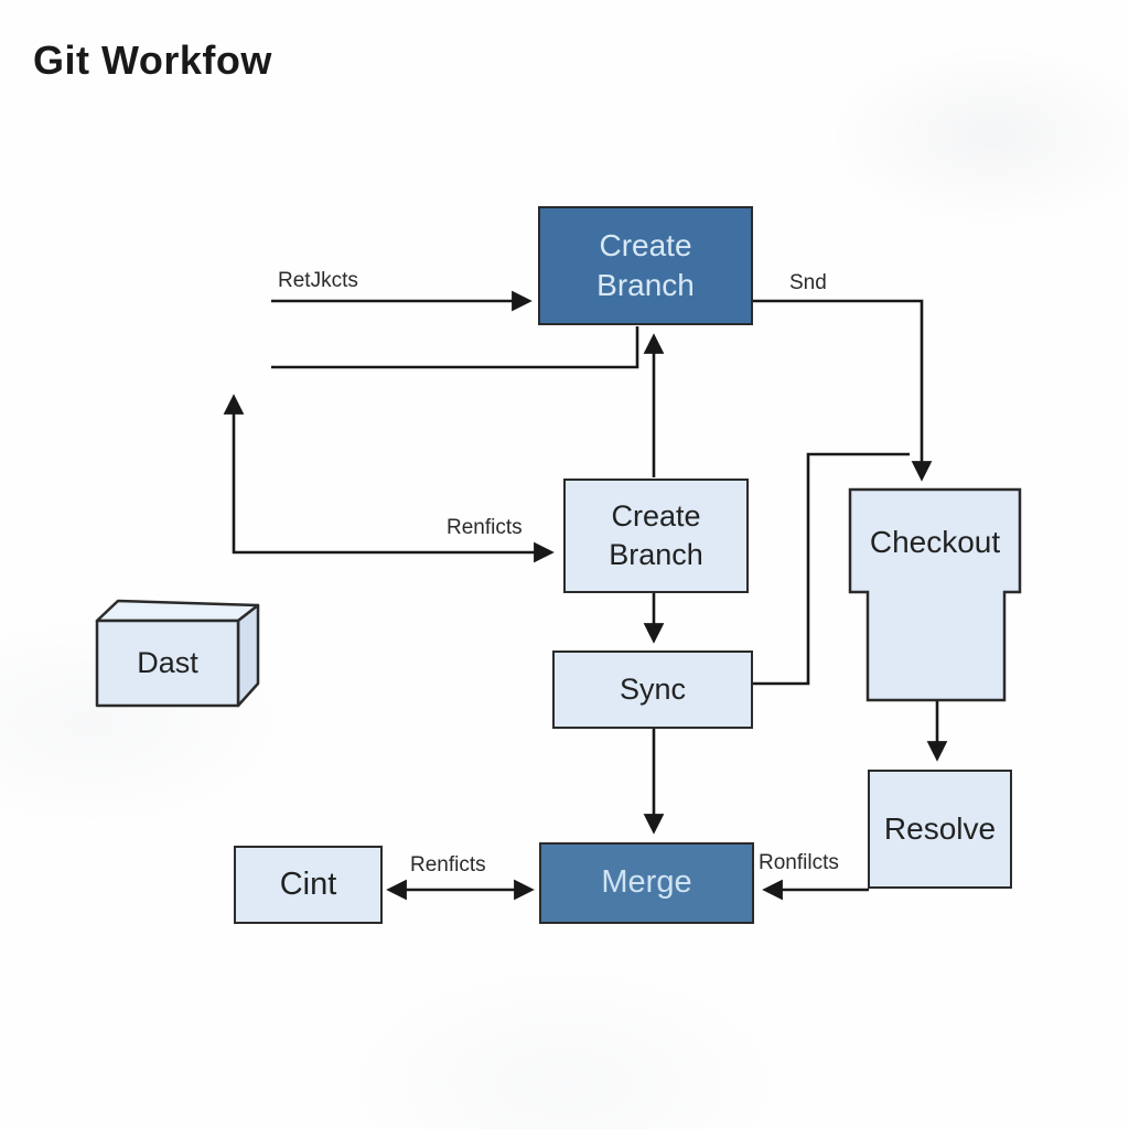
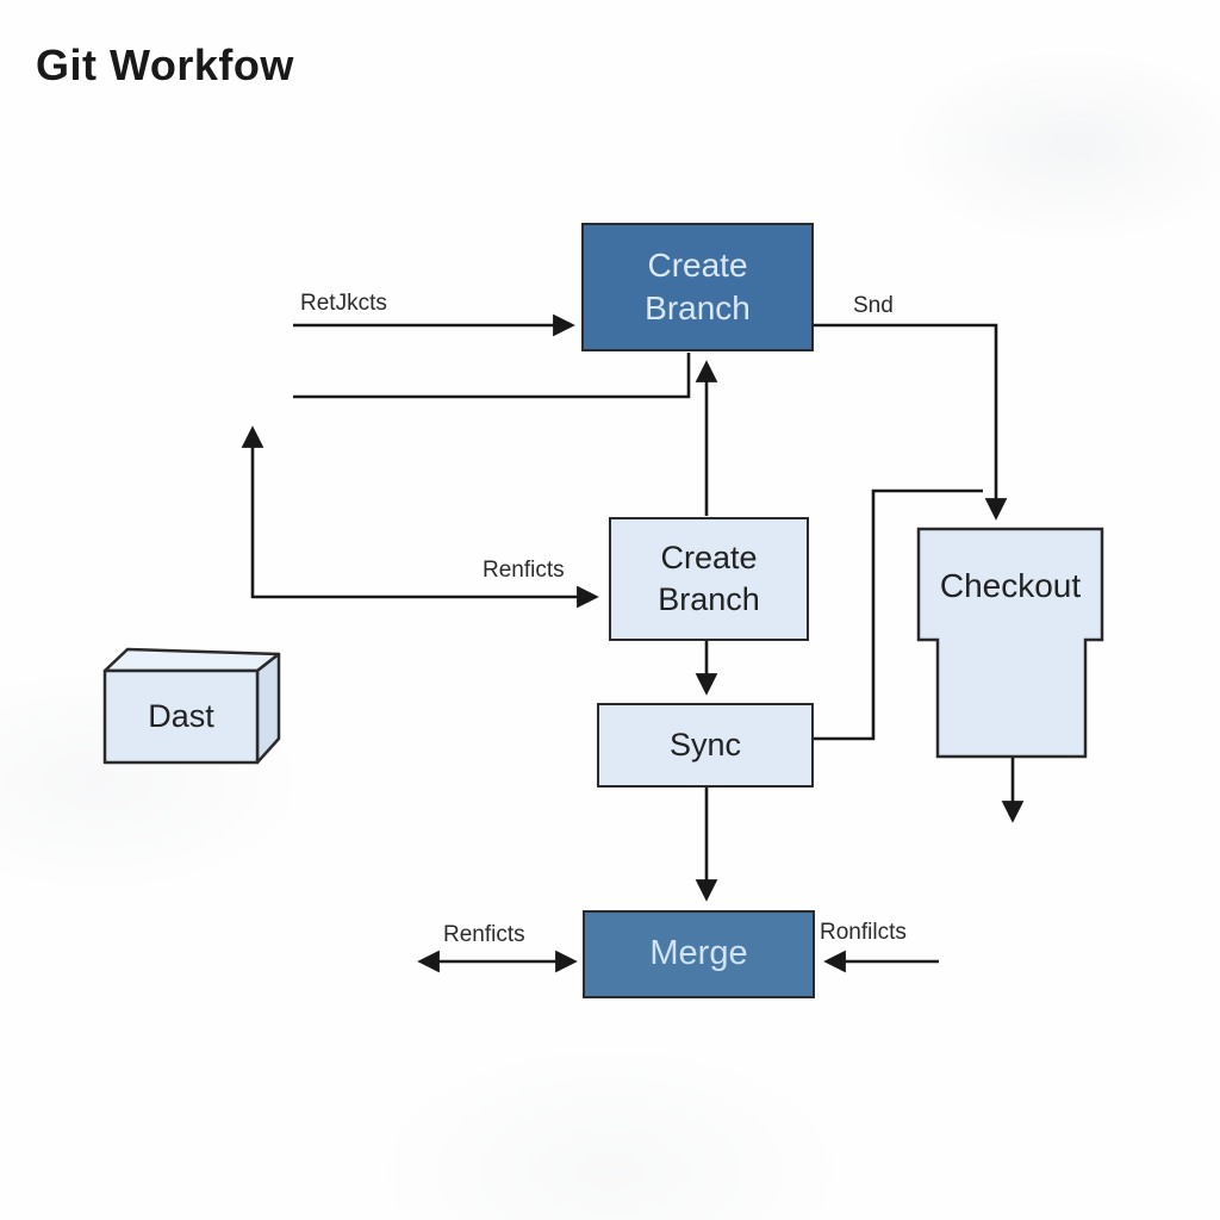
  Git Workfow
  Create Branch
  Create Branch
  Sync
  Merge
- Cint
- Resolve
  Checkout
  Dast
  RetJkcts
  Snd
  Renficts
  Renficts
  Ronfilcts
